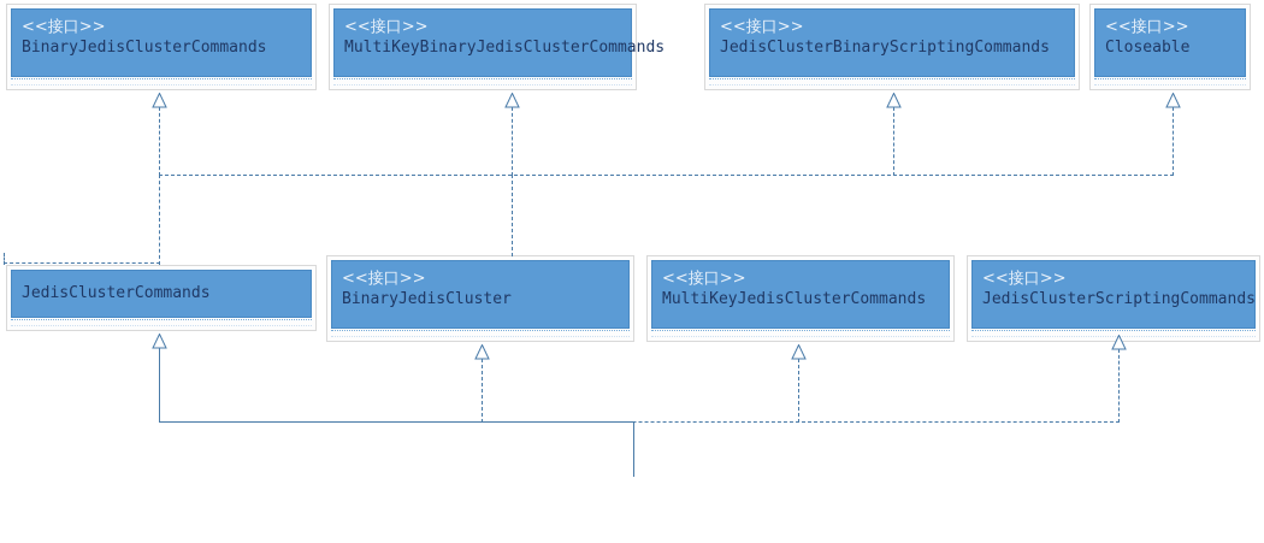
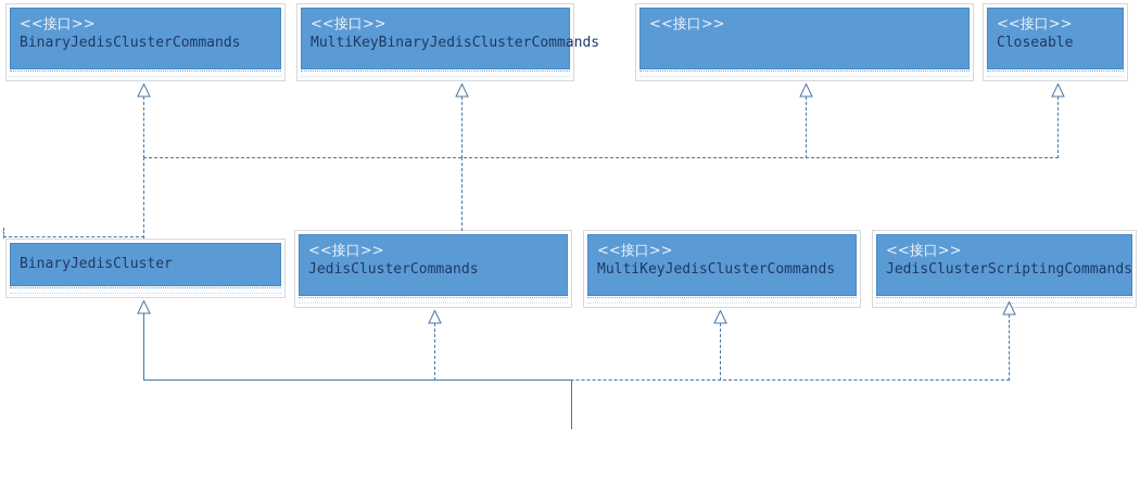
  <<接口>>
  BinaryJedisClusterCommands
  <<接口>>
  MultiKeyBinaryJedisClusterCommands
  <<接口>>
- JedisClusterBinaryScriptingCommands
  <<接口>>
  Closeable
- JedisClusterCommands
+ BinaryJedisCluster
  <<接口>>
- BinaryJedisCluster
+ JedisClusterCommands
  <<接口>>
  MultiKeyJedisClusterCommands
  <<接口>>
  JedisClusterScriptingCommands
